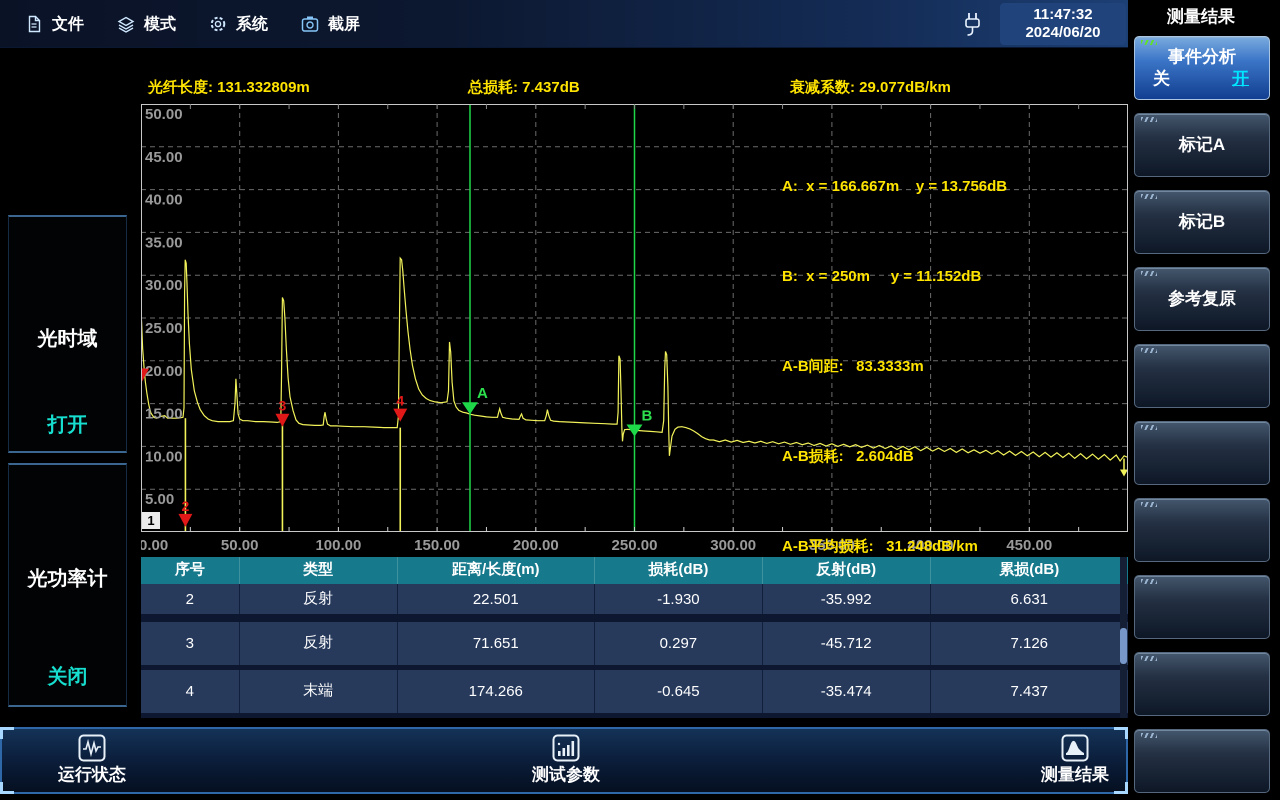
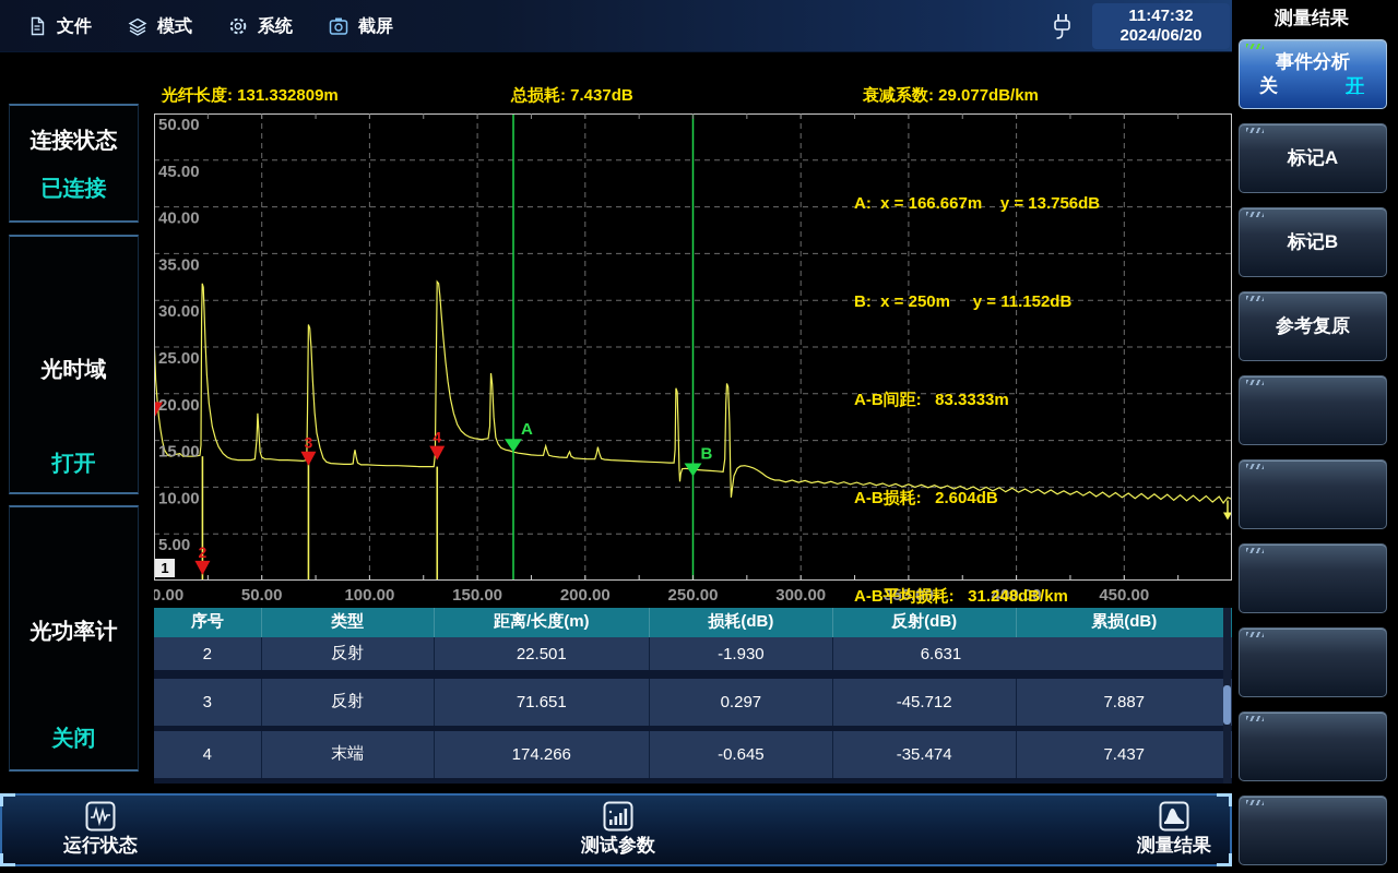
  文件
  模式
  系统
  截屏
  11:47:32
  2024/06/20
  测量结果
  事件分析
  关
  开
  标记A
  标记B
  参考复原
+ 连接状态
+ 已连接
  光时域
  打开
  光功率计
  关闭
  光纤长度: 131.332809m
  总损耗: 7.437dB
  衰减系数: 29.077dB/km
  2
  3
  4
  A
  B
  50.00
  45.00
  40.00
  35.00
  30.00
  25.00
  20.00
  15.00
  10.00
  5.00
  0.00
  50.00
  100.00
  150.00
  200.00
  250.00
  300.00
  350.00
  400.00
  450.00
  A: x = 166.667m y = 13.756dB
  B: x = 250m y = 11.152dB
  A-B间距: 83.3333m
  A-B损耗: 2.604dB
  A-B平均损耗: 31.248dB/km
  1
  序号
  类型
  距离/长度(m)
  损耗(dB)
  反射(dB)
  累损(dB)
  2
  反射
  22.501
  -1.930
- -35.992
  6.631
  3
  反射
  71.651
  0.297
  -45.712
- 7.126
+ 7.887
  4
  末端
  174.266
  -0.645
  -35.474
  7.437
  运行状态
  测试参数
  测量结果
